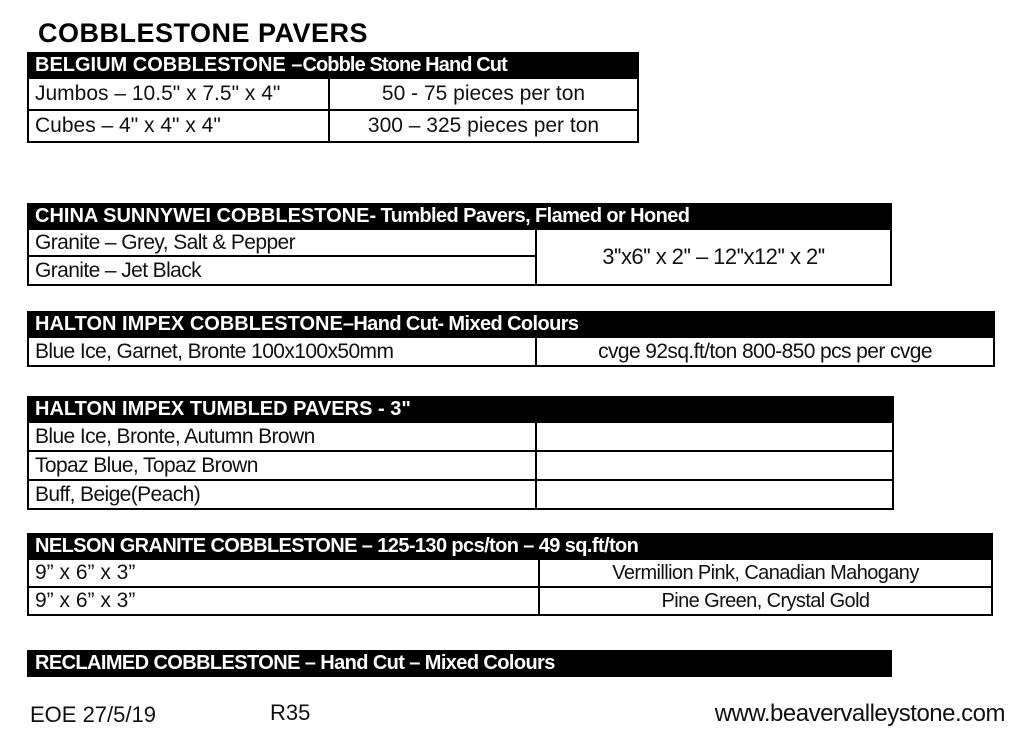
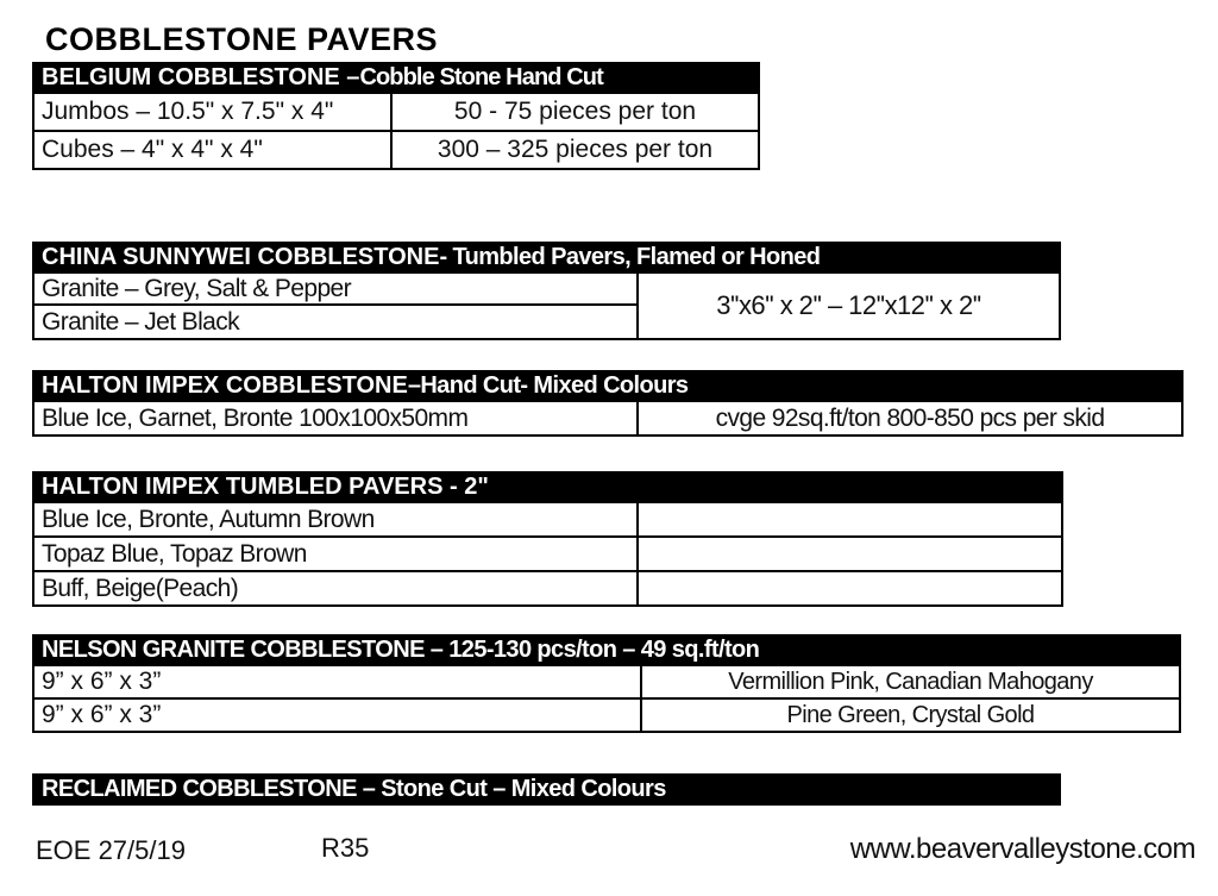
  COBBLESTONE PAVERS
  BELGIUM COBBLESTONE –
  Cobble Stone Hand Cut
  Jumbos – 10.5" x 7.5" x 4"
  50 - 75 pieces per ton
  Cubes – 4" x 4" x 4"
  300 – 325 pieces per ton
  CHINA SUNNYWEI COBBLESTONE
  - Tumbled Pavers, Flamed or Honed
  Granite – Grey, Salt & Pepper
  Granite – Jet Black
  3''x6'' x 2'' – 12''x12'' x 2''
  HALTON IMPEX COBBLESTONE
  –Hand Cut- Mixed Colours
  Blue Ice, Garnet, Bronte 100x100x50mm
- cvge 92sq.ft/ton 800-850 pcs per cvge
+ cvge 92sq.ft/ton 800-850 pcs per skid
- HALTON IMPEX TUMBLED PAVERS - 3"
+ HALTON IMPEX TUMBLED PAVERS - 2"
  Blue Ice, Bronte, Autumn Brown
  Topaz Blue, Topaz Brown
  Buff, Beige(Peach)
  NELSON GRANITE COBBLESTONE – 125-130 pcs/ton – 49 sq.ft/ton
  9” x 6” x 3”
  Vermillion Pink, Canadian Mahogany
  9” x 6” x 3”
  Pine Green, Crystal Gold
- RECLAIMED COBBLESTONE – Hand Cut – Mixed Colours
+ RECLAIMED COBBLESTONE – Stone Cut – Mixed Colours
  EOE 27/5/19
  R35
  www.beavervalleystone.com
